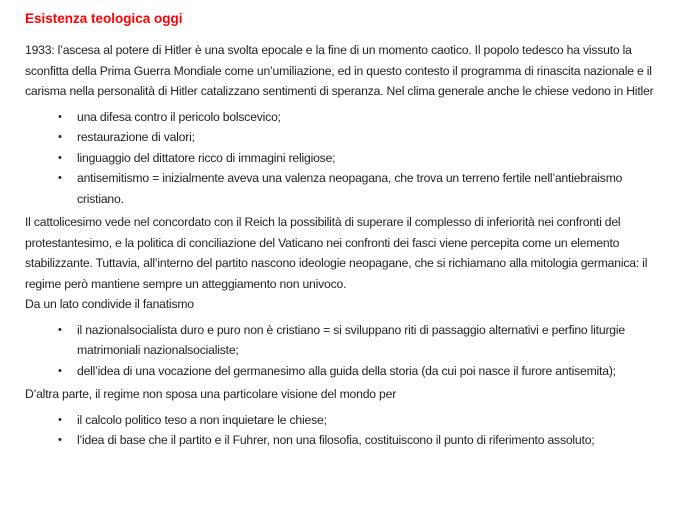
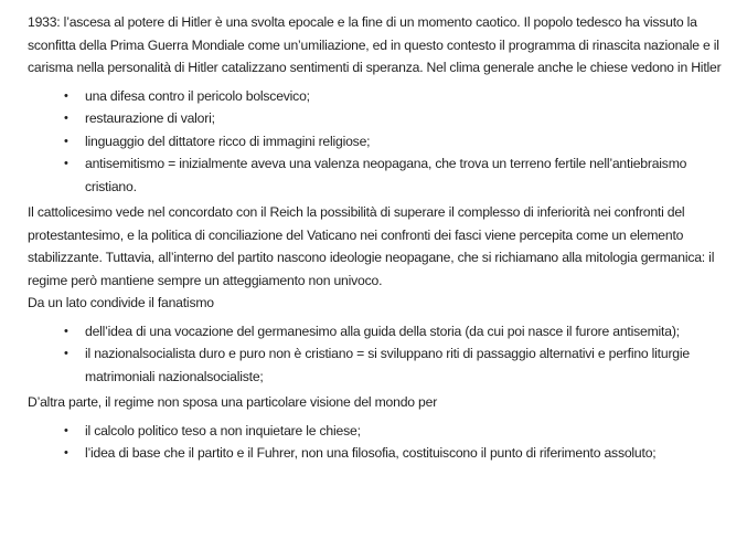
- Esistenza teologica oggi
  1933: l’ascesa al potere di Hitler è una svolta epocale e la fine di un momento caotico. Il popolo tedesco ha vissuto la sconfitta della Prima Guerra Mondiale come un’umiliazione, ed in questo contesto il programma di rinascita nazionale e il carisma nella personalità di Hitler catalizzano sentimenti di speranza. Nel clima generale anche le chiese vedono in Hitler
  •
  una difesa contro il pericolo bolscevico;
  •
  restaurazione di valori;
  •
  linguaggio del dittatore ricco di immagini religiose;
  •
  antisemitismo = inizialmente aveva una valenza neopagana, che trova un terreno fertile nell’antiebraismo cristiano.
  Il cattolicesimo vede nel concordato con il Reich la possibilità di superare il complesso di inferiorità nei confronti del protestantesimo, e la politica di conciliazione del Vaticano nei confronti dei fasci viene percepita come un elemento stabilizzante. Tuttavia, all’interno del partito nascono ideologie neopagane, che si richiamano alla mitologia germanica: il regime però mantiene sempre un atteggiamento non univoco.
  Da un lato condivide il fanatismo
  •
- il nazionalsocialista duro e puro non è cristiano = si sviluppano riti di passaggio alternativi e perfino liturgie matrimoniali nazionalsocialiste;
+ dell’idea di una vocazione del germanesimo alla guida della storia (da cui poi nasce il furore antisemita);
  •
- dell’idea di una vocazione del germanesimo alla guida della storia (da cui poi nasce il furore antisemita);
+ il nazionalsocialista duro e puro non è cristiano = si sviluppano riti di passaggio alternativi e perfino liturgie matrimoniali nazionalsocialiste;
  D’altra parte, il regime non sposa una particolare visione del mondo per
  •
  il calcolo politico teso a non inquietare le chiese;
  •
  l’idea di base che il partito e il Fuhrer, non una filosofia, costituiscono il punto di riferimento assoluto;
